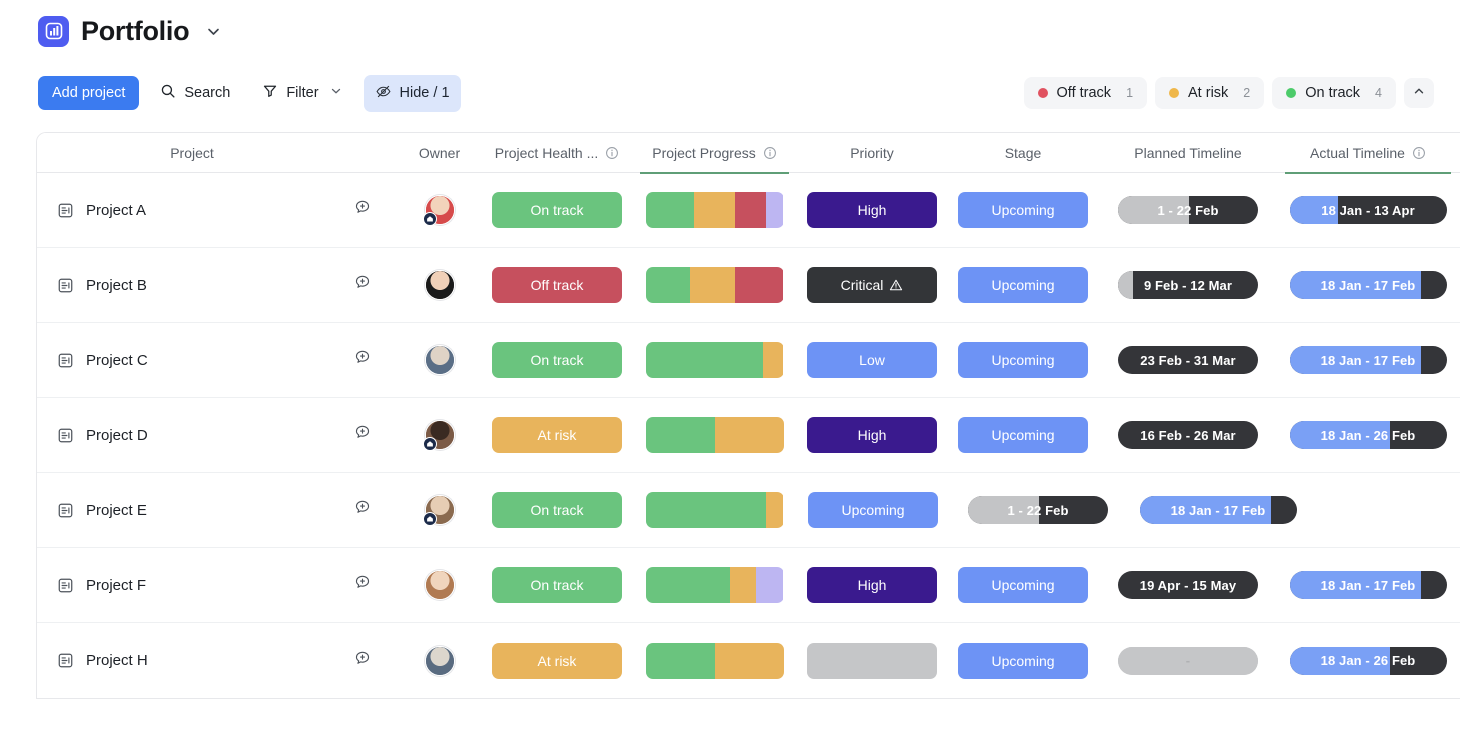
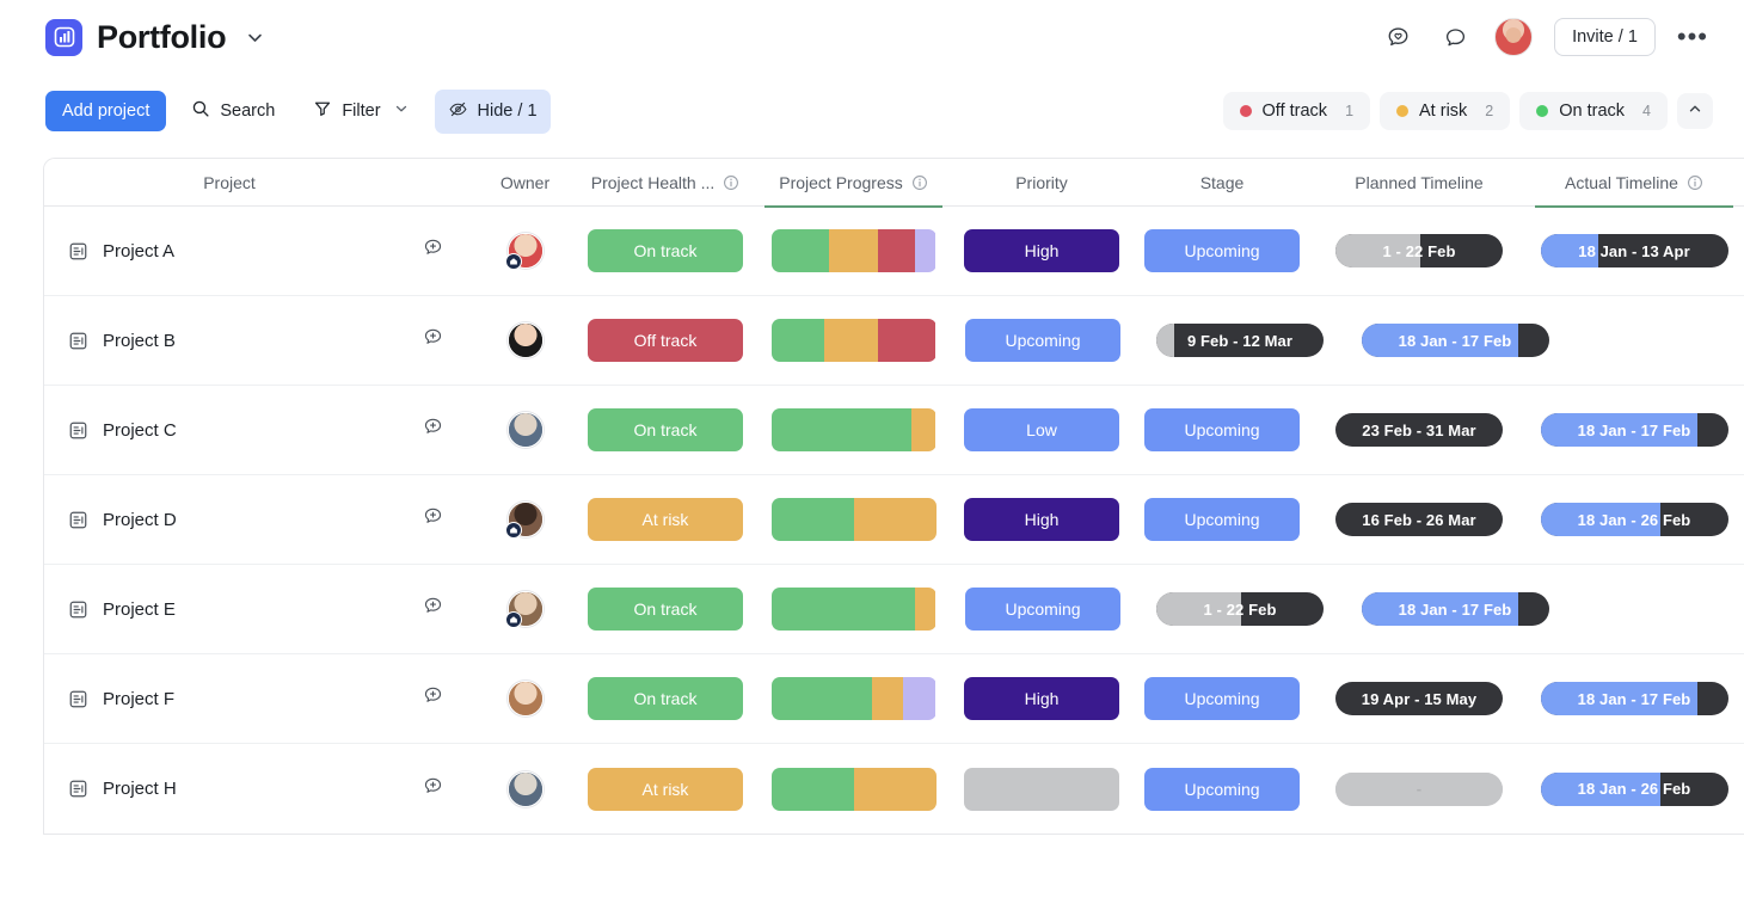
  Portfolio
+ Invite / 1
+ •••
  Add project
  Search
  Filter
  Hide / 1
  Off track
  1
  At risk
  2
  On track
  4
  Project
  Owner
  Project Health ...
  Project Progress
  Priority
  Stage
  Planned Timeline
  Actual Timeline
  Project A
  On track
  High
  Upcoming
  1 - 22 Feb
  18 Jan - 13 Apr
  Project B
  Off track
- Critical
  Upcoming
  9 Feb - 12 Mar
  18 Jan - 17 Feb
  Project C
  On track
  Low
  Upcoming
  23 Feb - 31 Mar
  18 Jan - 17 Feb
  Project D
  At risk
  High
  Upcoming
  16 Feb - 26 Mar
  18 Jan - 26 Feb
  Project E
  On track
  Upcoming
  1 - 22 Feb
  18 Jan - 17 Feb
  Project F
  On track
  High
  Upcoming
  19 Apr - 15 May
  18 Jan - 17 Feb
  Project H
  At risk
  Upcoming
  18 Jan - 26 Feb
